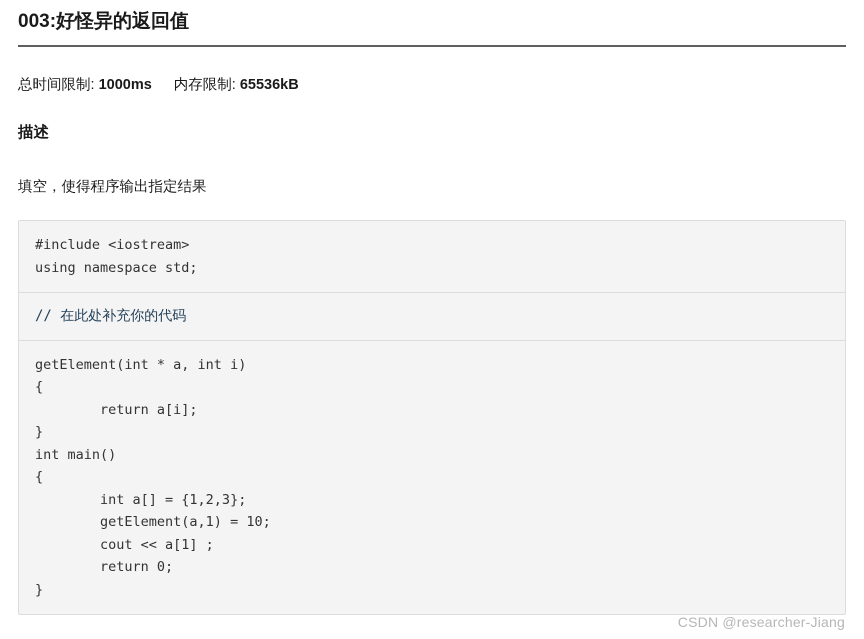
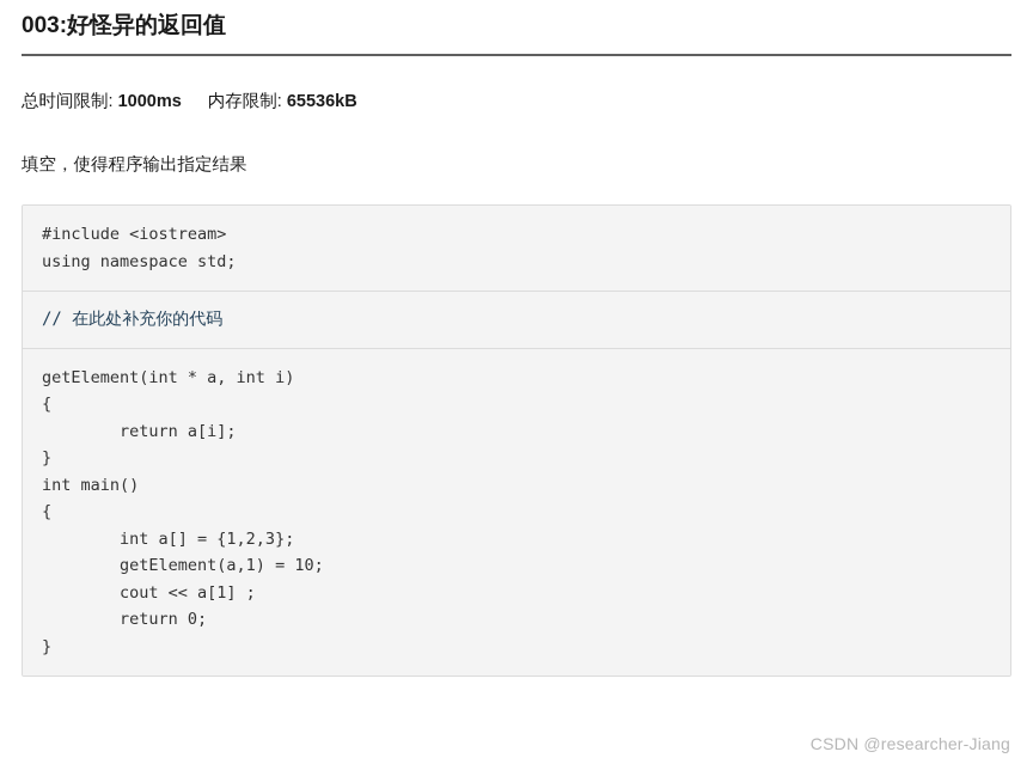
  003:好怪异的返回值
  总时间限制: 1000ms 内存限制: 65536kB
- 描述
  填空，使得程序输出指定结果
  #include <iostream>
  using namespace std;
  // 在此处补充你的代码
  getElement(int * a, int i)
  {
  return a[i];
  }
  int main()
  {
  int a[] = {1,2,3};
  getElement(a,1) = 10;
  cout << a[1] ;
  return 0;
  }
  CSDN @researcher-Jiang
